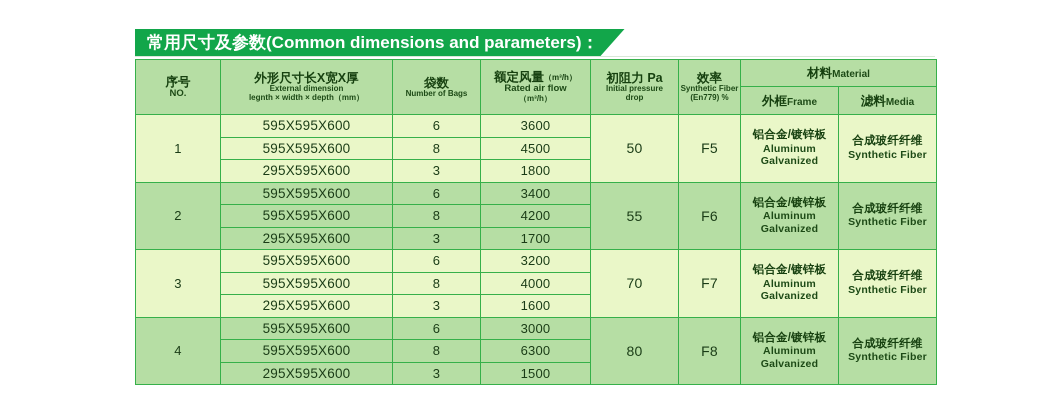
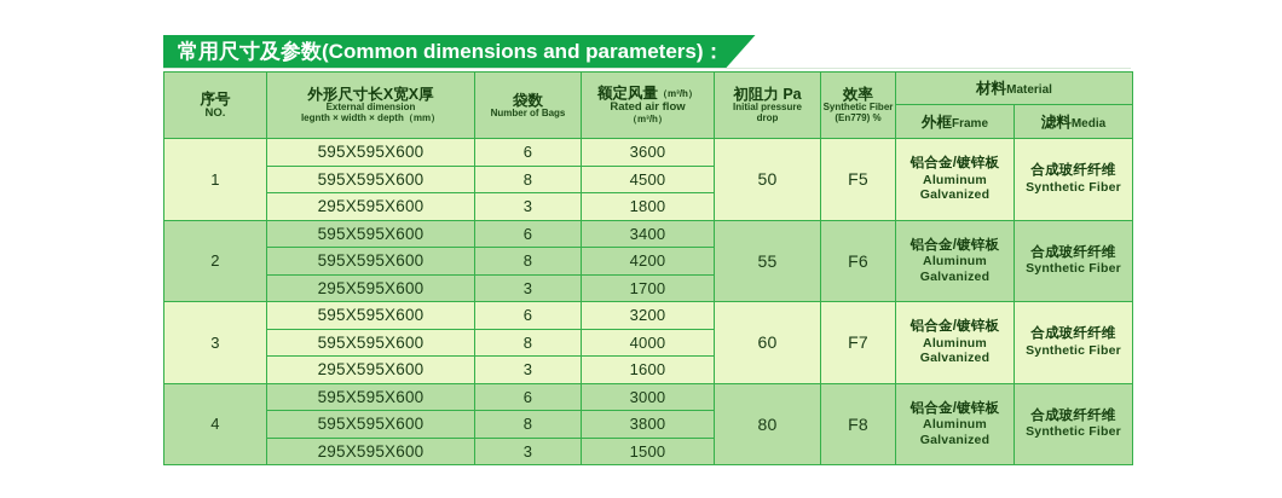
  常用尺寸及参数(Common dimensions and parameters)：
  序号 NO.	外形尺寸长X宽X厚 External dimension legnth × width × depth（mm）	袋数 Number of Bags	额定风量（m³/h） Rated air flow （m³/h）	初阻力 Pa Initial pressure drop	效率 Synthetic Fiber (En779) %	材料Material
  外框Frame	滤料Media
  1	595X595X600	6	3600	50	F5	铝合金/镀锌板AluminumGalvanized	合成玻纤纤维Synthetic Fiber
  595X595X600	8	4500
  295X595X600	3	1800
  2	595X595X600	6	3400	55	F6	铝合金/镀锌板AluminumGalvanized	合成玻纤纤维Synthetic Fiber
  595X595X600	8	4200
  295X595X600	3	1700
- 3	595X595X600	6	3200	70	F7	铝合金/镀锌板AluminumGalvanized	合成玻纤纤维Synthetic Fiber
+ 3	595X595X600	6	3200	60	F7	铝合金/镀锌板AluminumGalvanized	合成玻纤纤维Synthetic Fiber
  595X595X600	8	4000
  295X595X600	3	1600
  4	595X595X600	6	3000	80	F8	铝合金/镀锌板AluminumGalvanized	合成玻纤纤维Synthetic Fiber
- 595X595X600	8	6300
+ 595X595X600	8	3800
  295X595X600	3	1500
